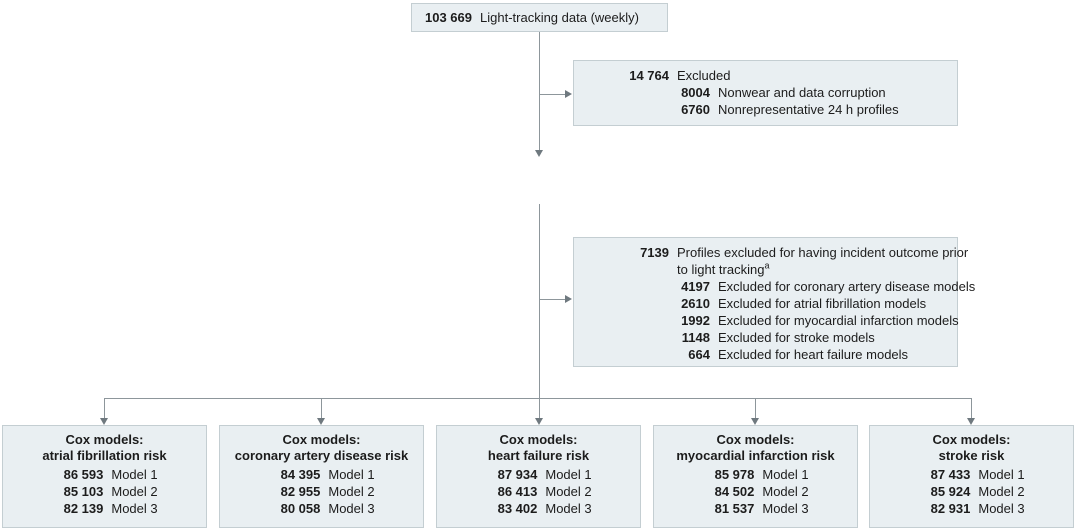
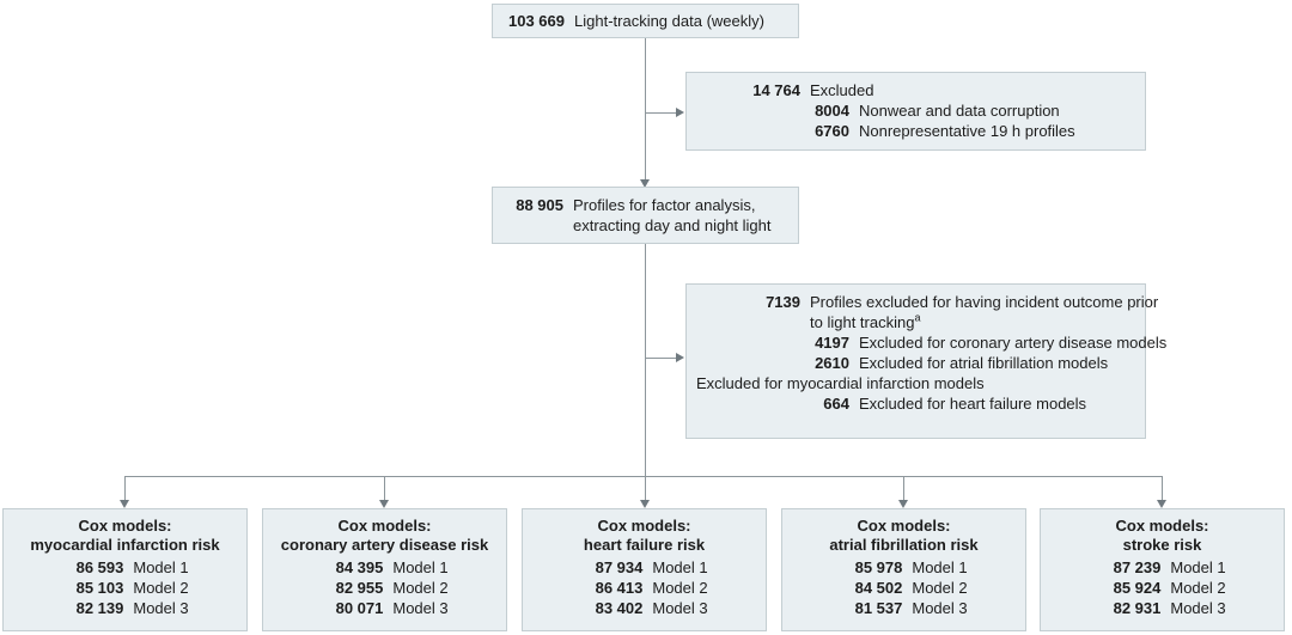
  103 669
  Light-tracking data (weekly)
  14 764
  Excluded
  8004
  Nonwear and data corruption
  6760
- Nonrepresentative 24 h profiles
+ Nonrepresentative 19 h profiles
+ 88 905
+ Profiles for factor analysis,
+ extracting day and night light
  7139
  Profiles excluded for having incident outcome prior
  to light trackinga
  4197
  Excluded for coronary artery disease models
  2610
  Excluded for atrial fibrillation models
- 1992
  Excluded for myocardial infarction models
- 1148
- Excluded for stroke models
  664
  Excluded for heart failure models
  Cox models:
- atrial fibrillation risk
+ myocardial infarction risk
  86 593
  Model 1
  85 103
  Model 2
  82 139
  Model 3
  Cox models:
  coronary artery disease risk
  84 395
  Model 1
  82 955
  Model 2
- 80 058
+ 80 071
  Model 3
  Cox models:
  heart failure risk
  87 934
  Model 1
  86 413
  Model 2
  83 402
  Model 3
  Cox models:
- myocardial infarction risk
+ atrial fibrillation risk
  85 978
  Model 1
  84 502
  Model 2
  81 537
  Model 3
  Cox models:
  stroke risk
- 87 433
+ 87 239
  Model 1
  85 924
  Model 2
  82 931
  Model 3
